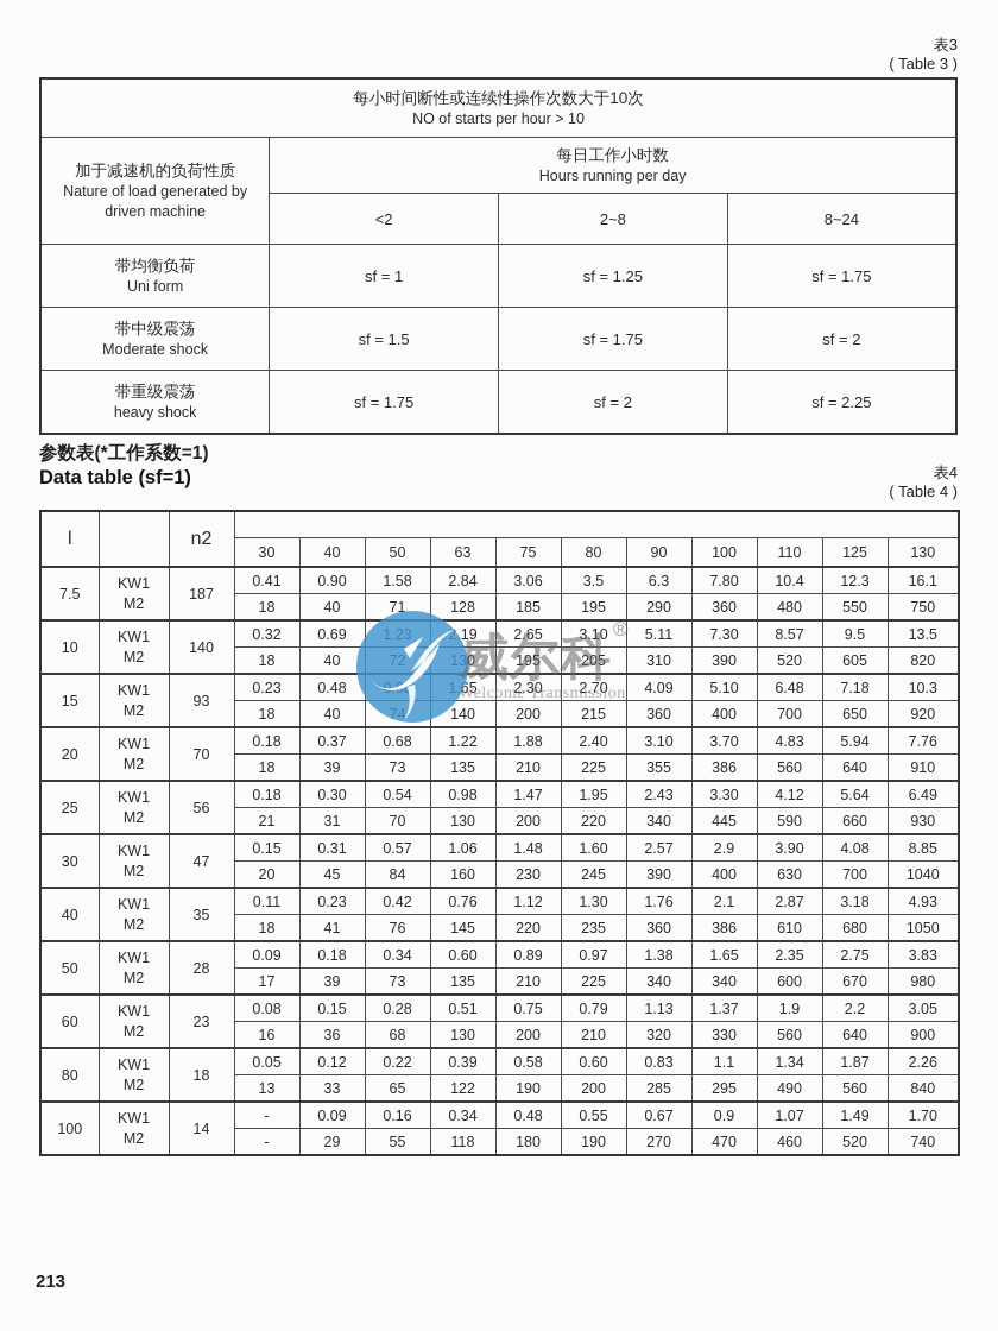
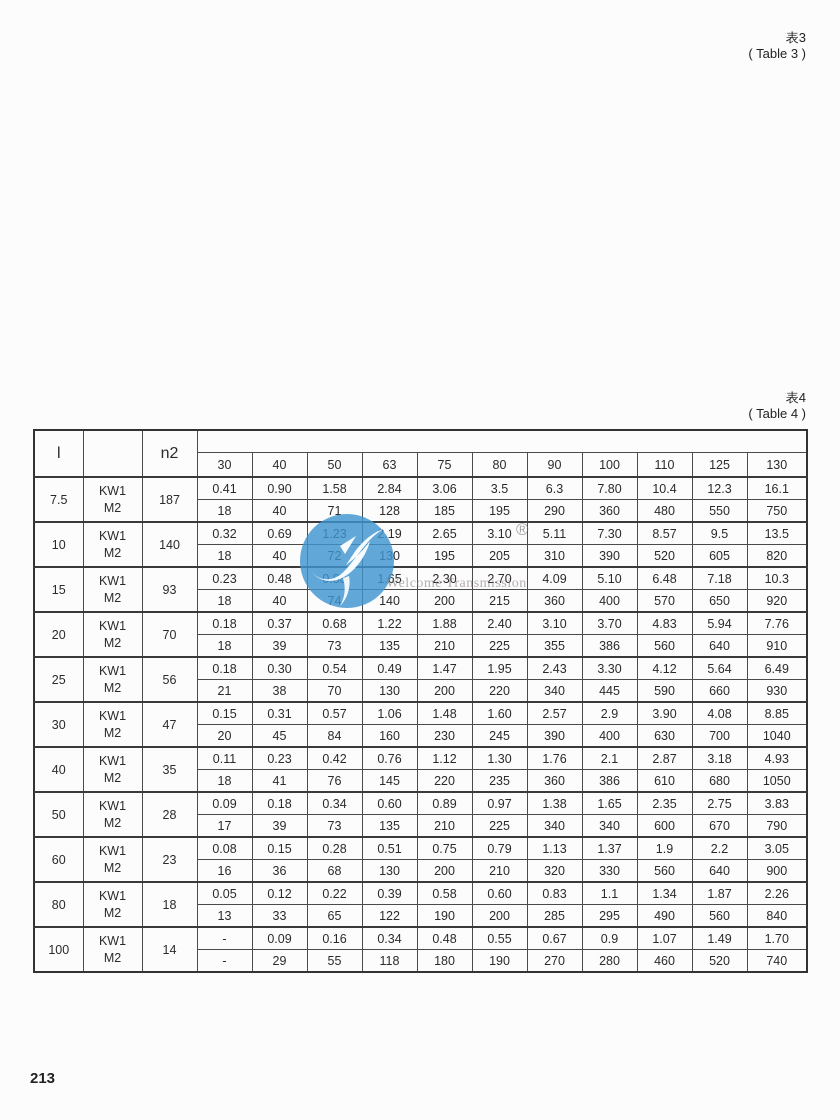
  表3
  ( Table 3 )
- 每小时间断性或连续性操作次数大于10次 NO of starts per hour > 10
- 加于减速机的负荷性质 Nature of load generated by driven machine	每日工作小时数 Hours running per day
- <2	2~8	8~24
- 带均衡负荷Uni form	sf = 1	sf = 1.25	sf = 1.75
- 带中级震荡Moderate shock	sf = 1.5	sf = 1.75	sf = 2
- 带重级震荡heavy shock	sf = 1.75	sf = 2	sf = 2.25
- 参数表(*工作系数=1)
- Data table (sf=1)
  表4
  ( Table 4 )
  l		n2
  30	40	50	63	75	80	90	100	110	125	130
  7.5	KW1M2	187	0.41	0.90	1.58	2.84	3.06	3.5	6.3	7.80	10.4	12.3	16.1
  18	40	71	128	185	195	290	360	480	550	750
  10	KW1M2	140	0.32	0.69	1.23	2.19	2.65	3.10	5.11	7.30	8.57	9.5	13.5
  18	40	72	130	195	205	310	390	520	605	820
  15	KW1M2	93	0.23	0.48	0.	1.65	2.30	2.70	4.09	5.10	6.48	7.18	10.3
- 18	40	74	140	200	215	360	400	700	650	920
+ 18	40	74	140	200	215	360	400	570	650	920
  20	KW1M2	70	0.18	0.37	0.68	1.22	1.88	2.40	3.10	3.70	4.83	5.94	7.76
  18	39	73	135	210	225	355	386	560	640	910
- 25	KW1M2	56	0.18	0.30	0.54	0.98	1.47	1.95	2.43	3.30	4.12	5.64	6.49
+ 25	KW1M2	56	0.18	0.30	0.54	0.49	1.47	1.95	2.43	3.30	4.12	5.64	6.49
- 21	31	70	130	200	220	340	445	590	660	930
+ 21	38	70	130	200	220	340	445	590	660	930
  30	KW1M2	47	0.15	0.31	0.57	1.06	1.48	1.60	2.57	2.9	3.90	4.08	8.85
  20	45	84	160	230	245	390	400	630	700	1040
  40	KW1M2	35	0.11	0.23	0.42	0.76	1.12	1.30	1.76	2.1	2.87	3.18	4.93
  18	41	76	145	220	235	360	386	610	680	1050
  50	KW1M2	28	0.09	0.18	0.34	0.60	0.89	0.97	1.38	1.65	2.35	2.75	3.83
- 17	39	73	135	210	225	340	340	600	670	980
+ 17	39	73	135	210	225	340	340	600	670	790
  60	KW1M2	23	0.08	0.15	0.28	0.51	0.75	0.79	1.13	1.37	1.9	2.2	3.05
  16	36	68	130	200	210	320	330	560	640	900
  80	KW1M2	18	0.05	0.12	0.22	0.39	0.58	0.60	0.83	1.1	1.34	1.87	2.26
  13	33	65	122	190	200	285	295	490	560	840
  100	KW1M2	14	-	0.09	0.16	0.34	0.48	0.55	0.67	0.9	1.07	1.49	1.70
- -	29	55	118	180	190	270	470	460	520	740
+ -	29	55	118	180	190	270	280	460	520	740
- 威尔科
  ®
  Welcome Transmission
  213
